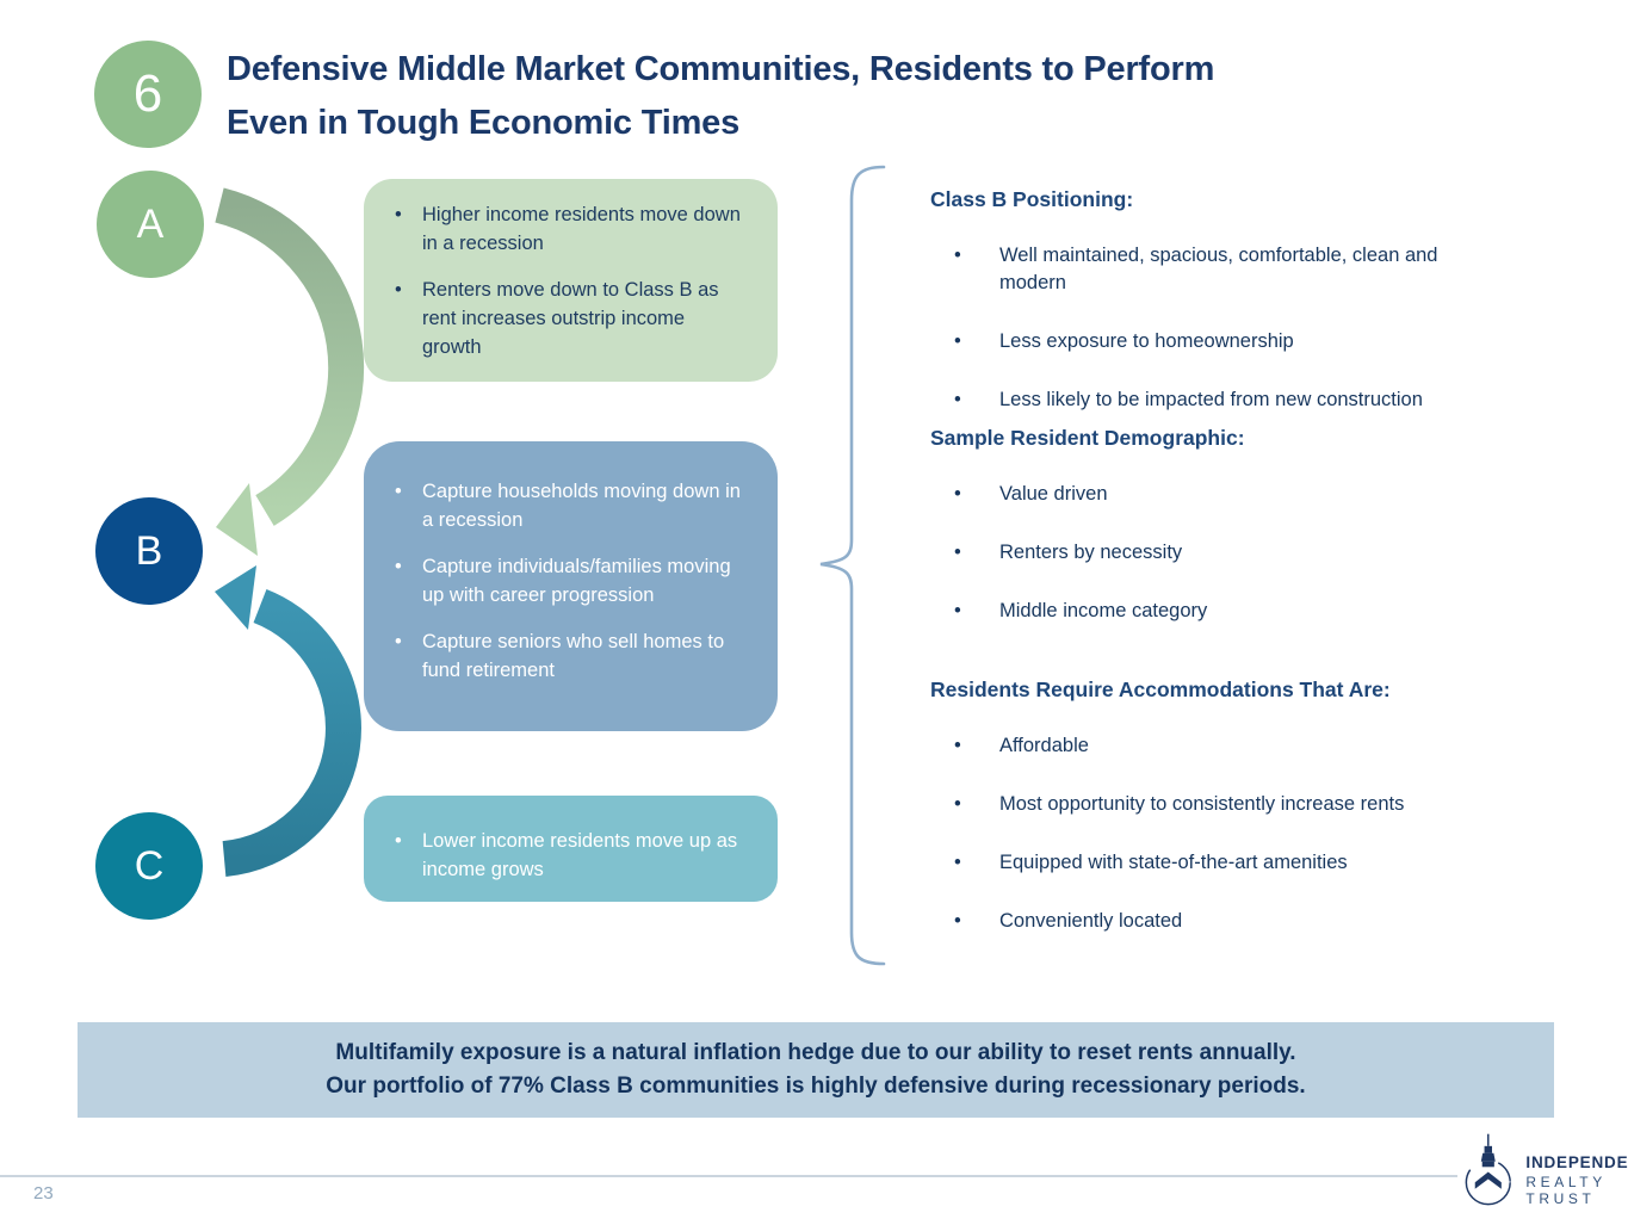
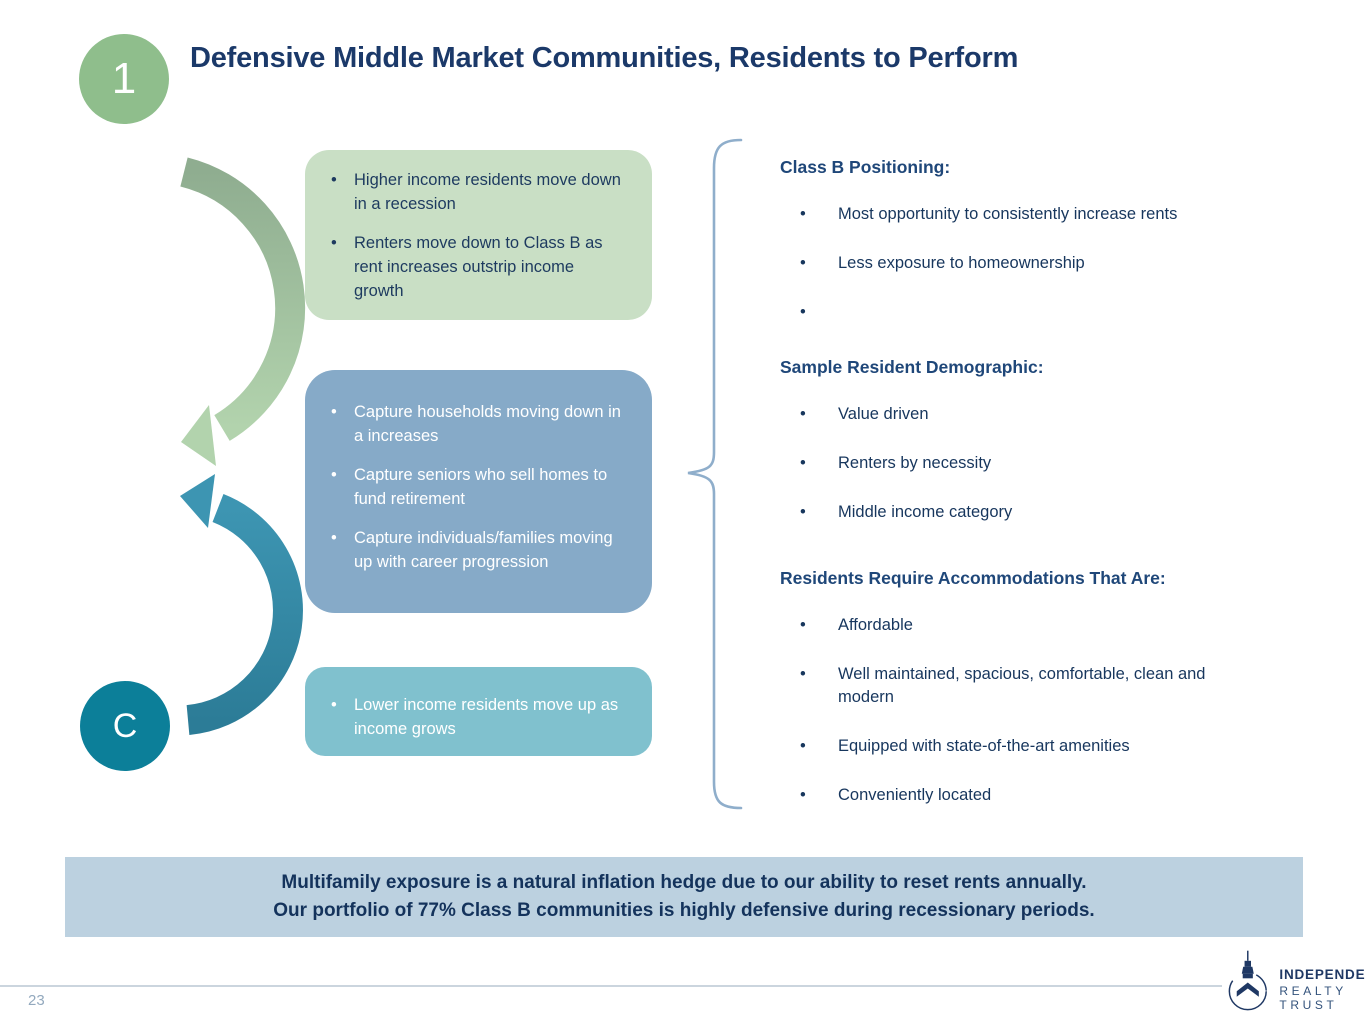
- 6
+ 1
  Defensive Middle Market Communities, Residents to Perform
- Even in Tough Economic Times
- A
- B
  C
  •
  Higher income residents move down in a recession
  •
  Renters move down to Class B as rent increases outstrip income growth
  •
- Capture households moving down in a recession
+ Capture households moving down in a increases
  •
- Capture individuals/families moving up with career progression
+ Capture seniors who sell homes to fund retirement
  •
- Capture seniors who sell homes to fund retirement
+ Capture individuals/families moving up with career progression
  •
  Lower income residents move up as income grows
  Class B Positioning:
  •
- Well maintained, spacious, comfortable, clean and modern
+ Most opportunity to consistently increase rents
  •
  Less exposure to homeownership
  •
- Less likely to be impacted from new construction
  Sample Resident Demographic:
  •
  Value driven
  •
  Renters by necessity
  •
  Middle income category
  Residents Require Accommodations That Are:
  •
  Affordable
  •
- Most opportunity to consistently increase rents
+ Well maintained, spacious, comfortable, clean and modern
  •
  Equipped with state-of-the-art amenities
  •
  Conveniently located
  Multifamily exposure is a natural inflation hedge due to our ability to reset rents annually.
  Our portfolio of 77% Class B communities is highly defensive during recessionary periods.
  23
  INDEPENDE
  REALTY TRUST
